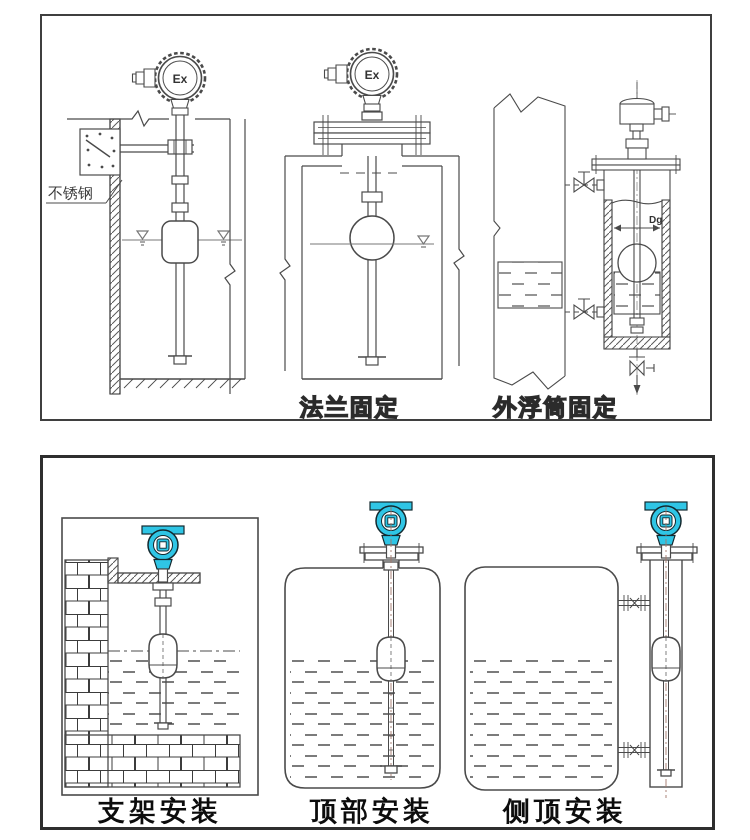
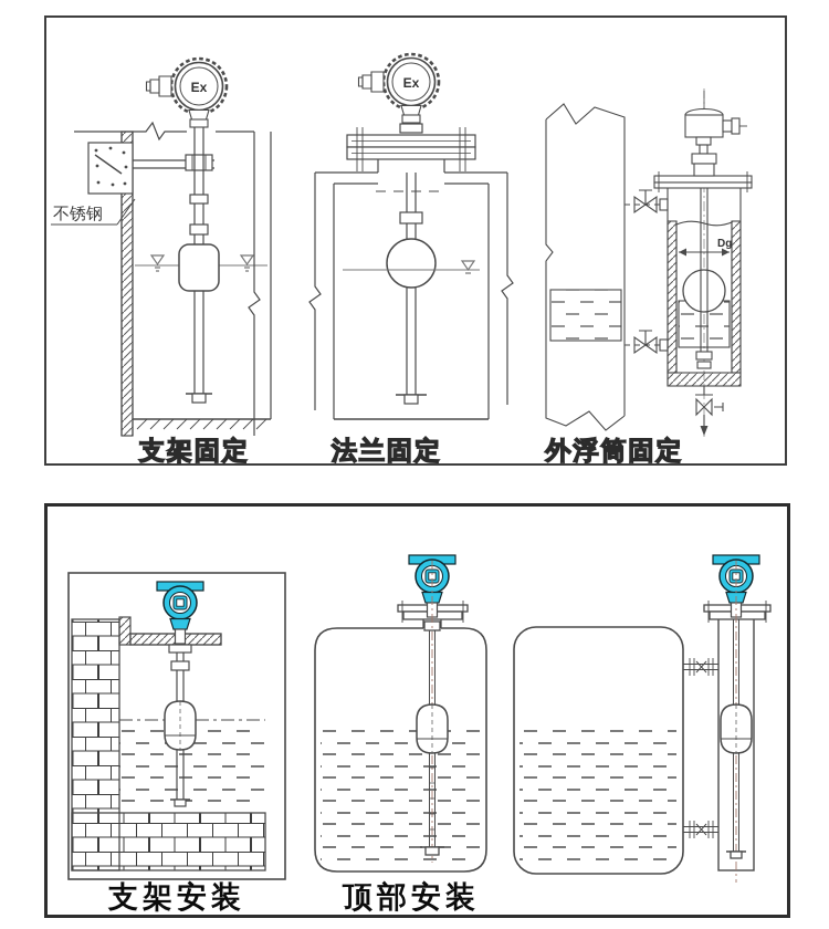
  不锈钢
  Dg
  Ex
  Ex
+ 支架固定
  法兰固定
  外浮筒固定
  支架安装
  顶部安装
- 侧顶安装
